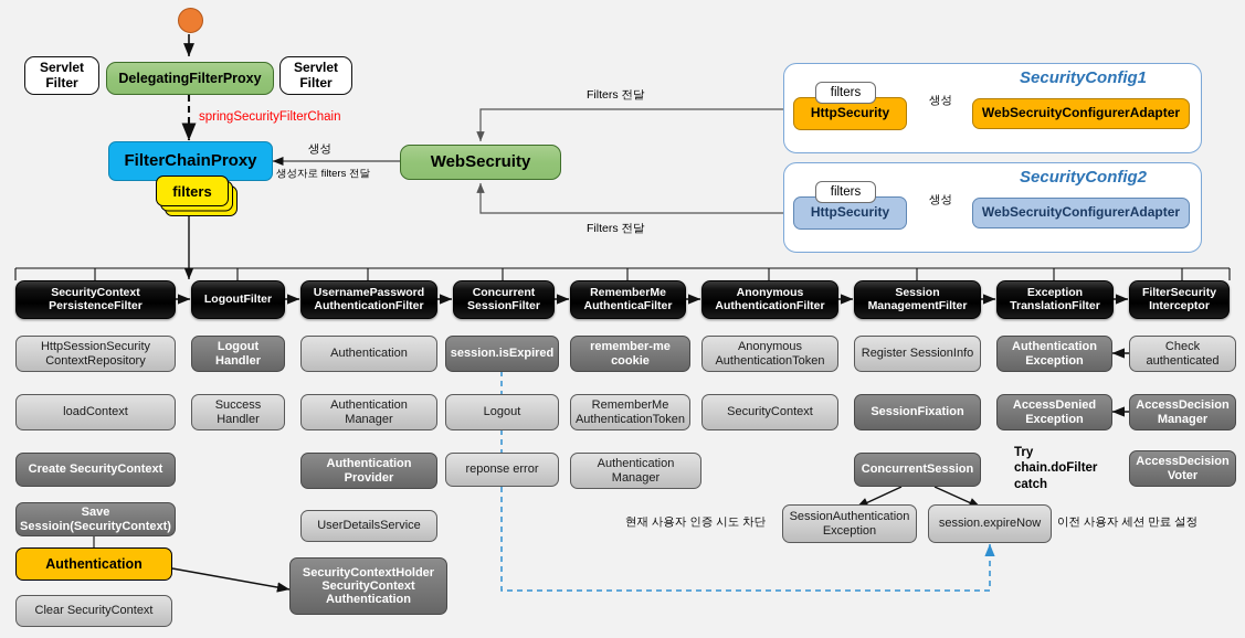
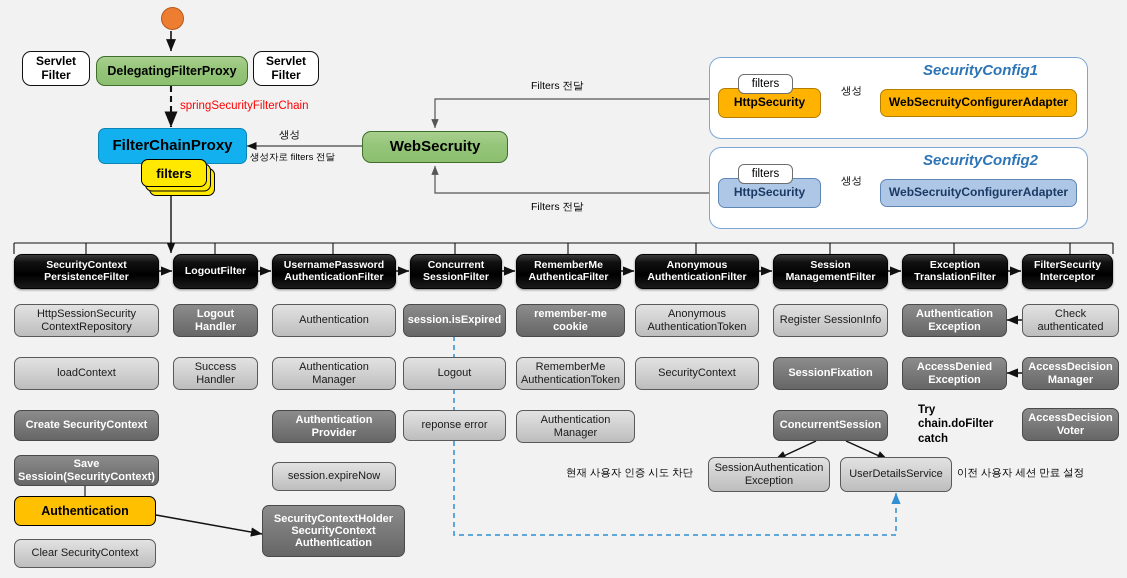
  Servlet
  Filter
  DelegatingFilterProxy
  Servlet
  Filter
  springSecurityFilterChain
  FilterChainProxy
  filters
  WebSecruity
  생성
  생성자로 filters 전달
  Filters 전달
  Filters 전달
  SecurityConfig1
  HttpSecurity
  filters
  생성
  WebSecruityConfigurerAdapter
  SecurityConfig2
  HttpSecurity
  filters
  생성
  WebSecruityConfigurerAdapter
  SecurityContext
  PersistenceFilter
  LogoutFilter
  UsernamePassword
  AuthenticationFilter
  Concurrent
  SessionFilter
  RememberMe
  AuthenticaFilter
  Anonymous
  AuthenticationFilter
  Session
  ManagementFilter
  Exception
  TranslationFilter
  FilterSecurity
  Interceptor
  HttpSessionSecurity
  ContextRepository
  loadContext
  Create SecurityContext
  Save
  Sessioin(SecurityContext)
  Authentication
  Clear SecurityContext
  Logout
  Handler
  Success
  Handler
  Authentication
  Authentication
  Manager
  Authentication
  Provider
- UserDetailsService
+ session.expireNow
  SecurityContextHolder
  SecurityContext
  Authentication
  session.isExpired
  Logout
  reponse error
  remember-me
  cookie
  RememberMe
  AuthenticationToken
  Authentication
  Manager
  Anonymous
  AuthenticationToken
  SecurityContext
  Register SessionInfo
  SessionFixation
  ConcurrentSession
  SessionAuthentication
  Exception
- session.expireNow
+ UserDetailsService
  Authentication
  Exception
  AccessDenied
  Exception
  Try
  chain.doFilter
  catch
  Check
  authenticated
  AccessDecision
  Manager
  AccessDecision
  Voter
  현재 사용자 인증 시도 차단
  이전 사용자 세션 만료 설정
